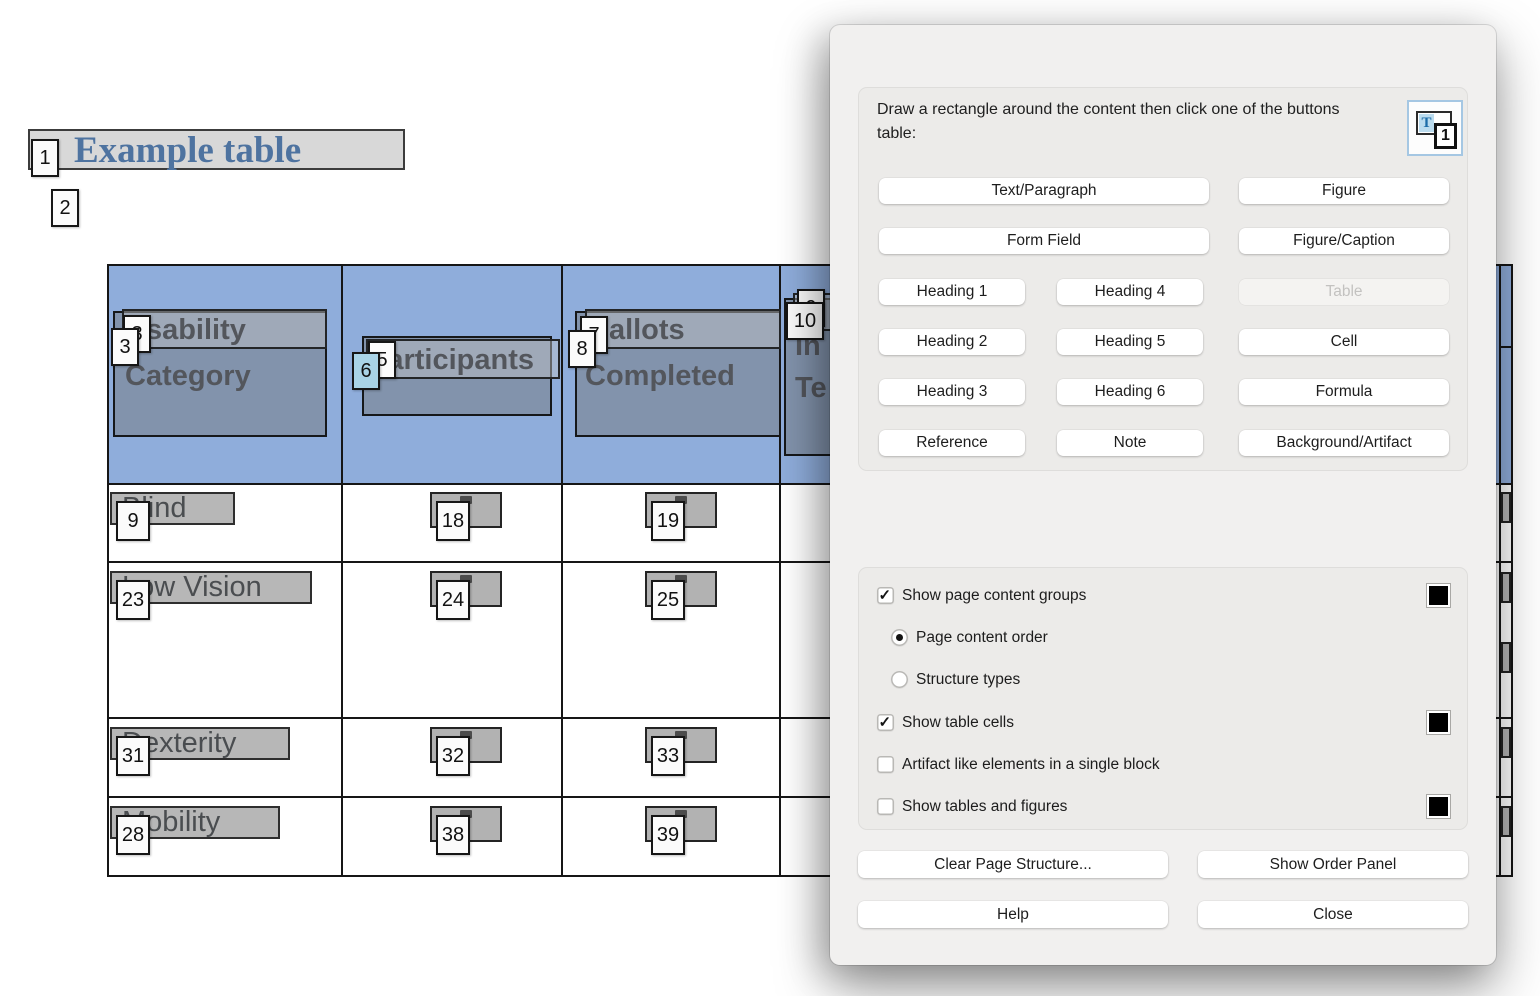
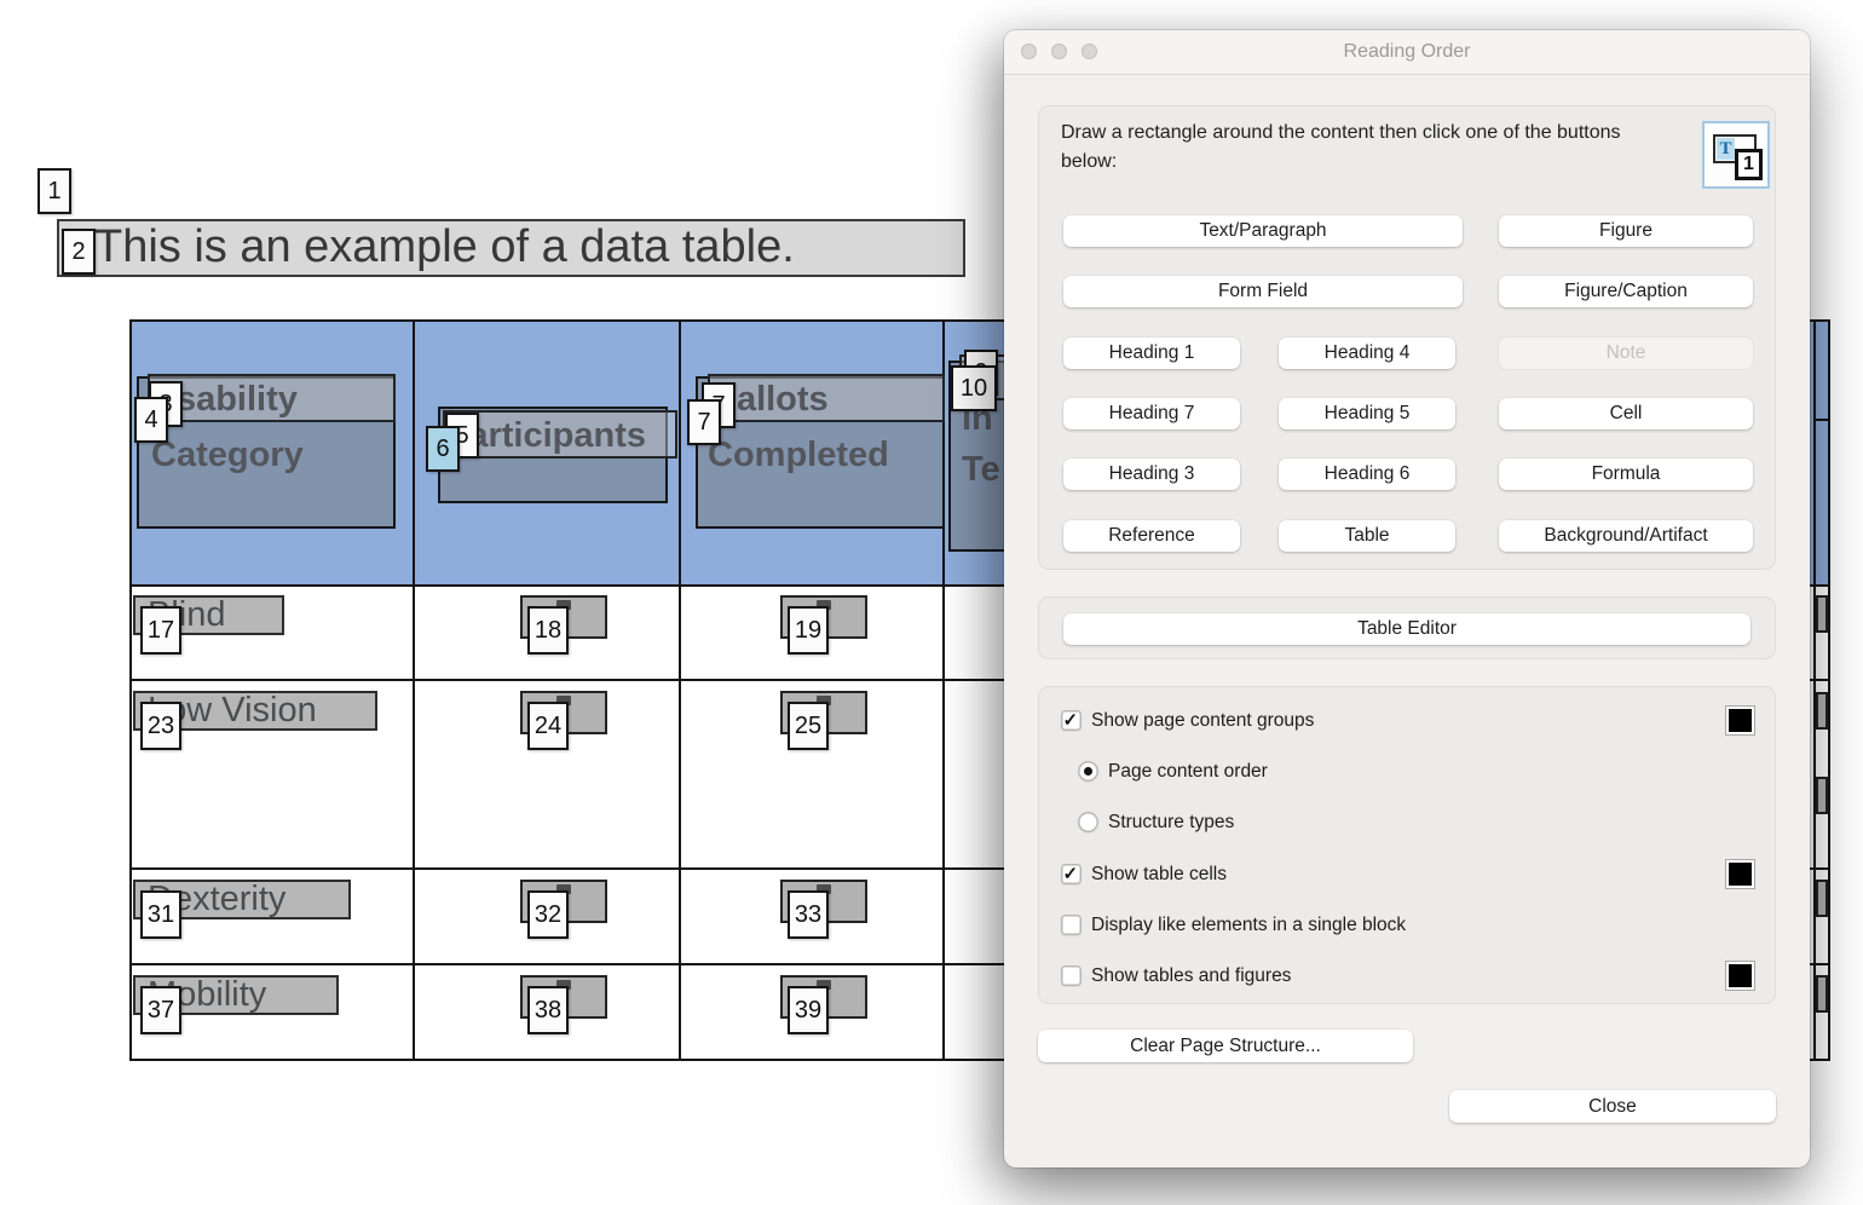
- Example table
  1
+ This is an example of a data table.
  2
  sability
  Category
- 3
+ 4
  rticipants
  5
  6
  allots
  Completed
- 8
+ 7
  In
  Te
  10
- 9
+ 17
  18
  19
  w Vision
  23
  24
  25
  exterity
  31
  32
  33
  obility
- 28
+ 37
  38
  39
+ Reading Order
- Draw a rectangle around the content then click one of the buttons table:
+ Draw a rectangle around the content then click one of the buttons below:
  T
  1
  Text/Paragraph
  Figure
  Form Field
  Figure/Caption
  Heading 1
  Heading 4
- Table
+ Note
- Heading 2
+ Heading 7
  Heading 5
  Cell
  Heading 3
  Heading 6
  Formula
  Reference
- Note
+ Table
  Background/Artifact
+ Table Editor
  Show page content groups
  Page content order
  Structure types
  Show table cells
- Artifact like elements in a single block
+ Display like elements in a single block
  Show tables and figures
  Clear Page Structure...
- Show Order Panel
- Help
  Close
